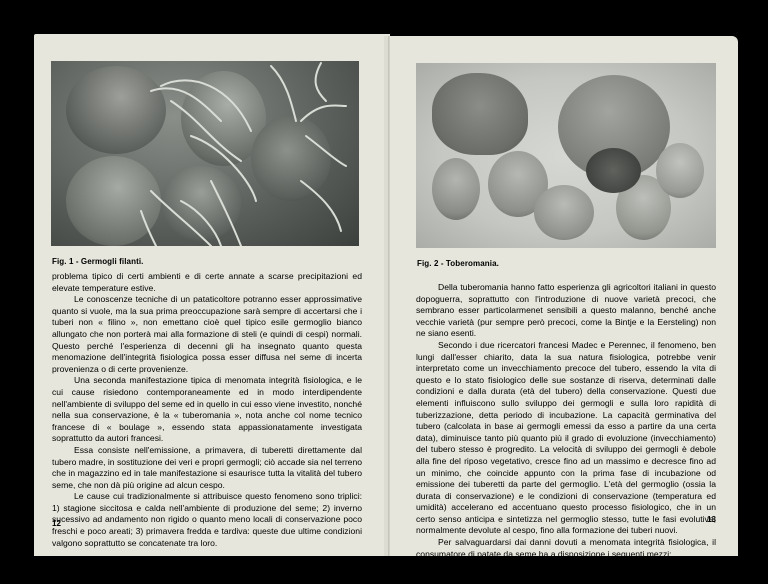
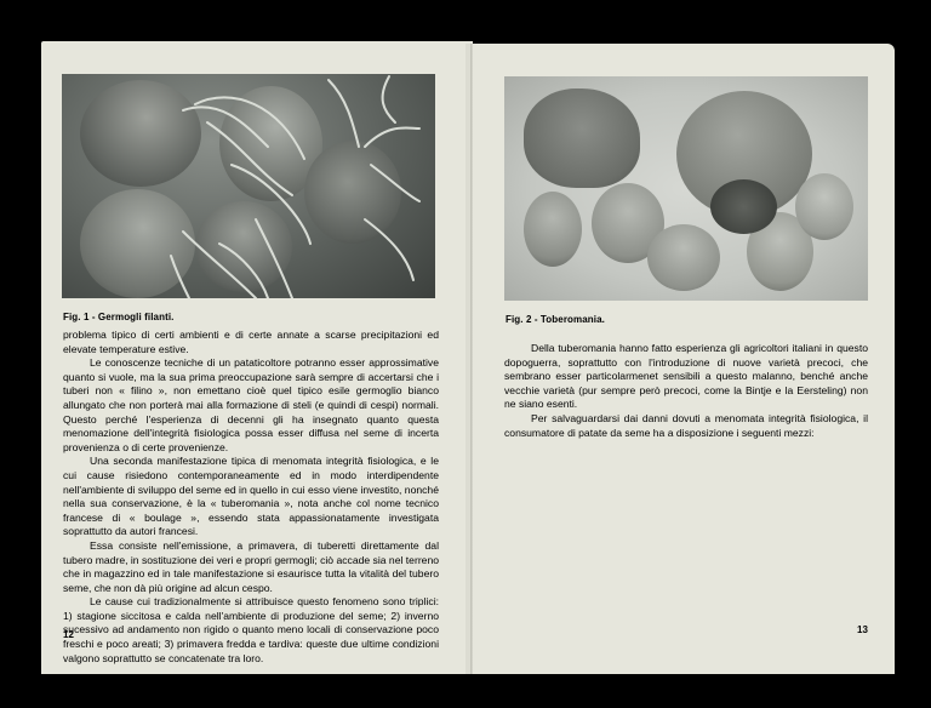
  Fig. 1 - Germogli filanti.
  Fig. 2 - Toberomania.
  problema tipico di certi ambienti e di certe annate a scarse precipitazioni ed elevate temperature estive.
  Le conoscenze tecniche di un pataticoltore potranno esser approssimative quanto si vuole, ma la sua prima preoccupazione sarà sempre di accertarsi che i tuberi non « filino », non emettano cioè quel tipico esile germoglio bianco allungato che non porterà mai alla formazione di steli (e quindi di cespi) normali. Questo perché l'esperienza di decenni gli ha insegnato quanto questa menomazione dell'integrità fisiologica possa esser diffusa nel seme di incerta provenienza o di certe provenienze.
  Una seconda manifestazione tipica di menomata integrità fisiologica, e le cui cause risiedono contemporaneamente ed in modo interdipendente nell'ambiente di sviluppo del seme ed in quello in cui esso viene investito, nonché nella sua conservazione, è la « tuberomania », nota anche col nome tecnico francese di « boulage », essendo stata appassionatamente investigata soprattutto da autori francesi.
  Essa consiste nell'emissione, a primavera, di tuberetti direttamente dal tubero madre, in sostituzione dei veri e propri germogli; ciò accade sia nel terreno che in magazzino ed in tale manifestazione si esaurisce tutta la vitalità del tubero seme, che non dà più origine ad alcun cespo.
  Le cause cui tradizionalmente si attribuisce questo fenomeno sono triplici: 1) stagione siccitosa e calda nell'ambiente di produzione del seme; 2) inverno sucessivo ad andamento non rigido o quanto meno locali di conservazione poco freschi e poco areati; 3) primavera fredda e tardiva: queste due ultime condizioni valgono soprattutto se concatenate tra loro.
  12
  Della tuberomania hanno fatto esperienza gli agricoltori italiani in questo dopoguerra, soprattutto con l'introduzione di nuove varietà precoci, che sembrano esser particolarmenet sensibili a questo malanno, benché anche vecchie varietà (pur sempre però precoci, come la Bintje e la Eersteling) non ne siano esenti.
- Secondo i due ricercatori francesi Madec e Perennec, il fenomeno, ben lungi dall'esser chiarito, data la sua natura fisiologica, potrebbe venir interpretato come un invecchiamento precoce del tubero, essendo la vita di questo e lo stato fisiologico delle sue sostanze di riserva, determinati dalle condizioni e dalla durata (età del tubero) della conservazione. Questi due elementi influiscono sullo sviluppo dei germogli e sulla loro rapidità di tuberizzazione, detta periodo di incubazione. La capacità germinativa del tubero (calcolata in base ai germogli emessi da esso a partire da una certa data), diminuisce tanto più quanto più il grado di evoluzione (invecchiamento) del tubero stesso è progredito. La velocità di sviluppo dei germogli è debole alla fine del riposo vegetativo, cresce fino ad un massimo e decresce fino ad un minimo, che coincide appunto con la prima fase di incubazione od emissione dei tuberetti da parte del germoglio. L'età del germoglio (ossia la durata di conservazione) e le condizioni di conservazione (temperatura ed umidità) accelerano ed accentuano questo processo fisiologico, che in un certo senso anticipa e sintetizza nel germoglio stesso, tutte le fasi evolutive, normalmente devolute al cespo, fino alla formazione dei tuberi nuovi.
  Per salvaguardarsi dai danni dovuti a menomata integrità fisiologica, il consumatore di patate da seme ha a disposizione i seguenti mezzi:
  13
